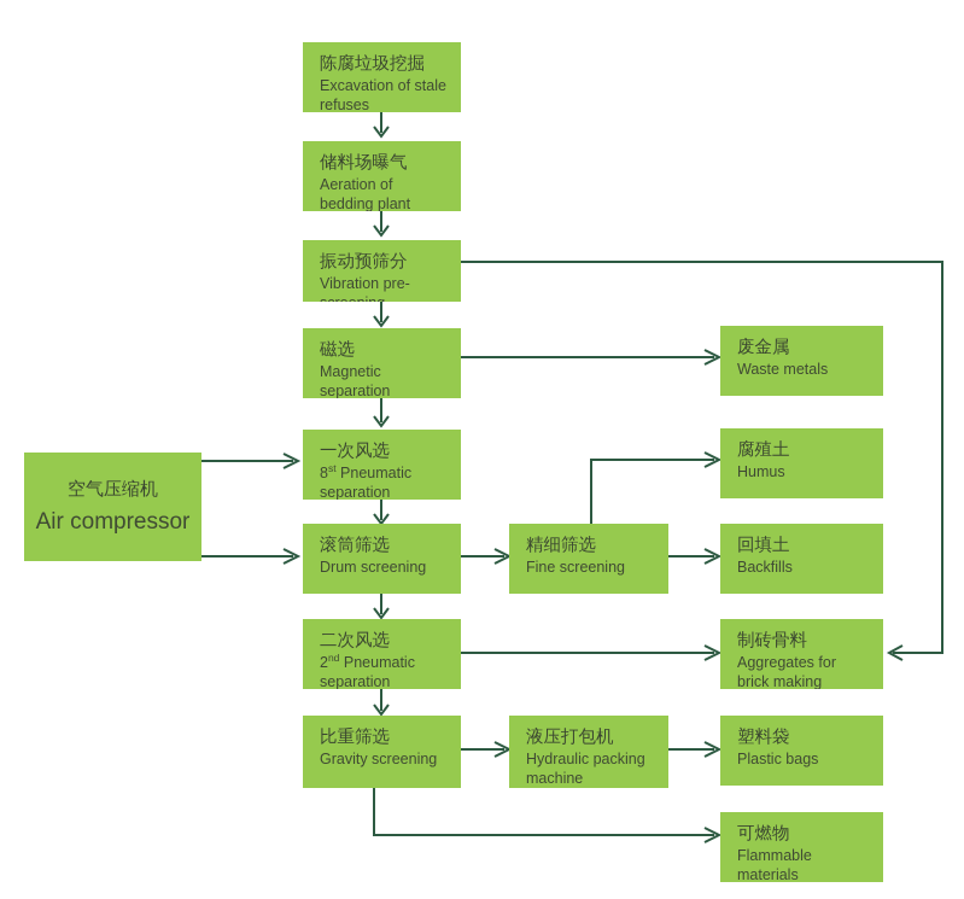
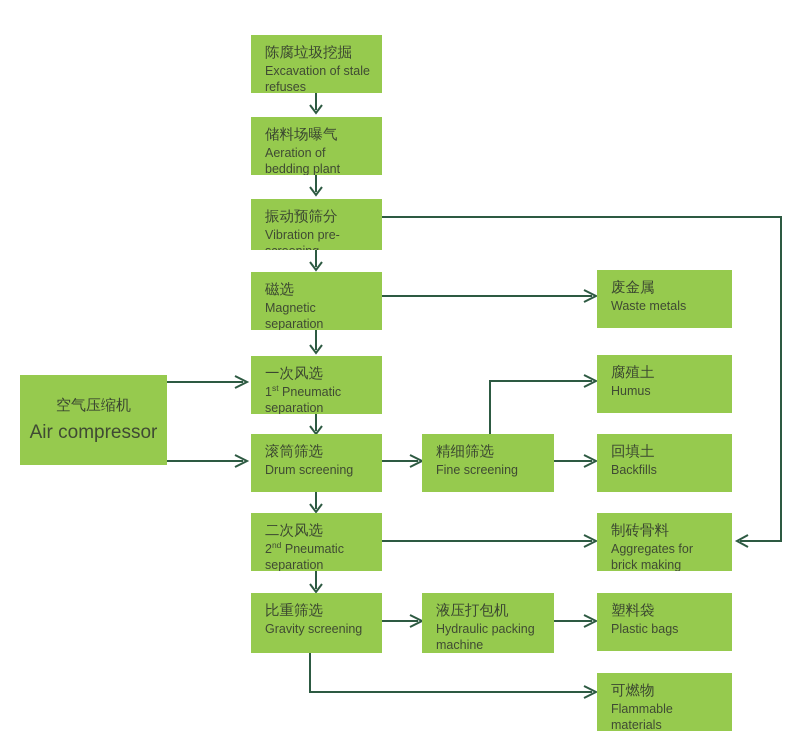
  陈腐垃圾挖掘
  Excavation of stale refuses
  储料场曝气
  Aeration of bedding plant
  振动预筛分
  磁选
  Magnetic separation
  一次风选
- 8st Pneumatic separation
+ 1st Pneumatic separation
  滚筒筛选
  Drum screening
  二次风选
  2nd Pneumatic separation
  比重筛选
  Gravity screening
  空气压缩机
  Air compressor
  精细筛选
  Fine screening
  液压打包机
  Hydraulic packing machine
  废金属
  Waste metals
  腐殖土
  Humus
  回填土
  Backfills
  制砖骨料
  Aggregates for brick making
  塑料袋
  Plastic bags
  可燃物
  Flammable materials
